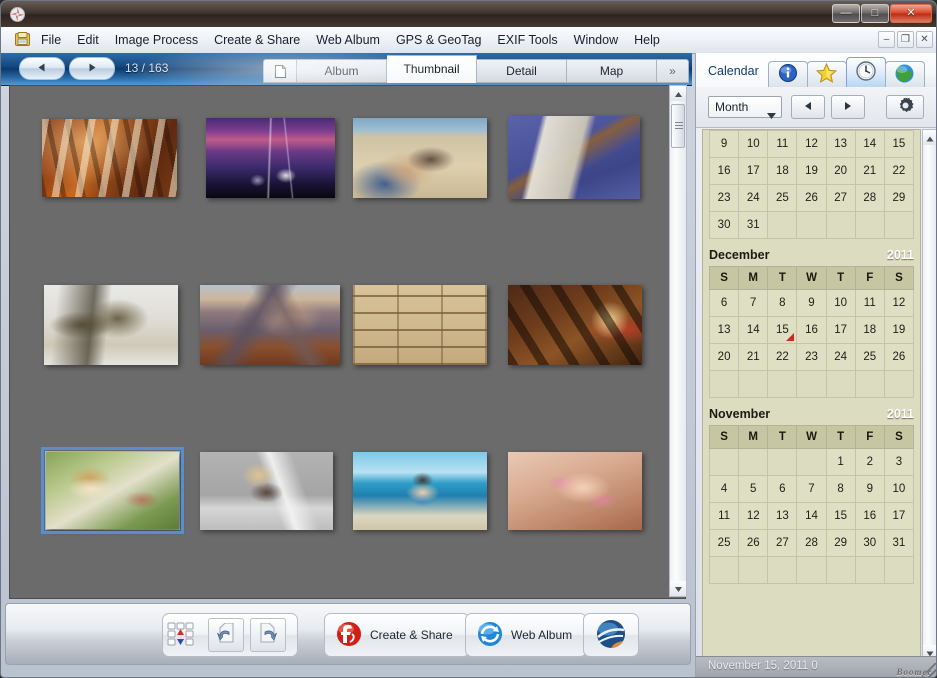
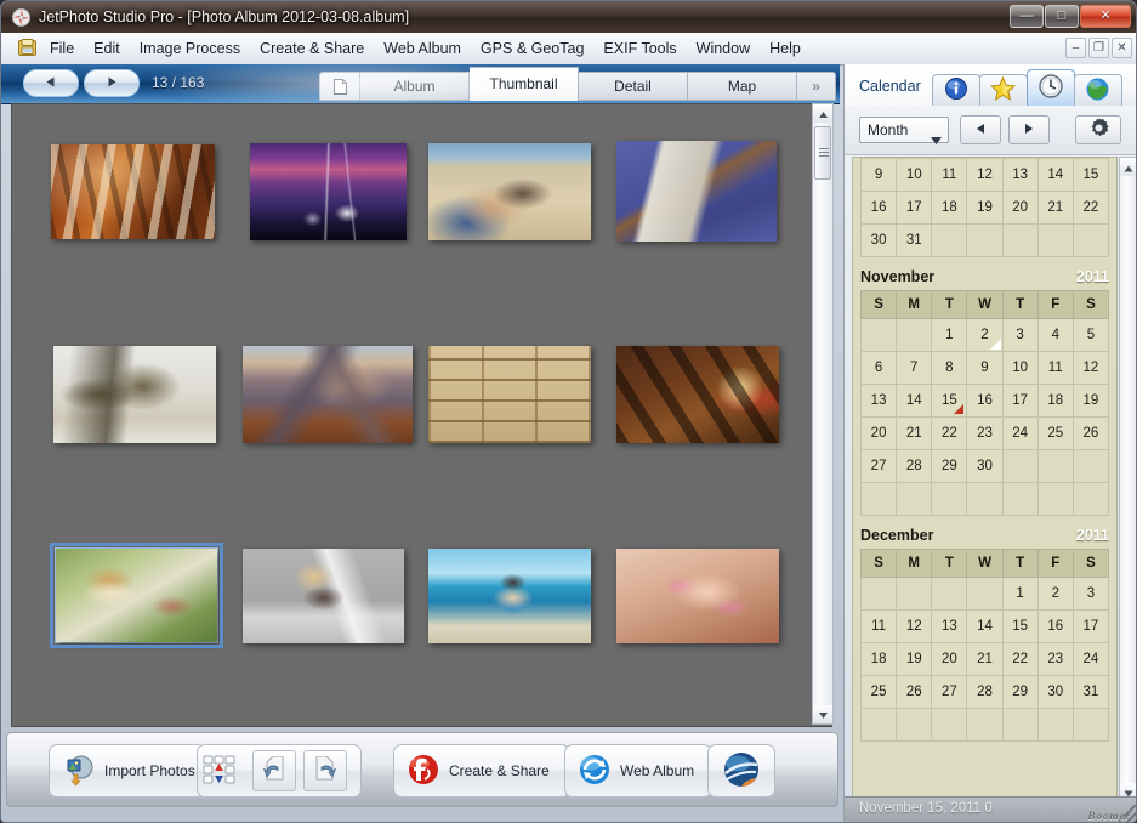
+ JetPhoto Studio Pro - [Photo Album 2012-03-08.album]
  —
  □
  ✕
  File
  Edit
  Image Process
  Create & Share
  Web Album
  GPS & GeoTag
  EXIF Tools
  Window
  Help
  –
  ❐
  ✕
  Detail
  Map
  »
+ Import Photos
  Create & Share
  Web Album
  Calendar
  Month
  9	10	11	12	13	14	15
  16	17	18	19	20	21	22
- 23	24	25	26	27	28	29
  30	31
- December
+ November
  2011
  S	M	T	W	T	F	S
+ 		1	2	3	4	5
  6	7	8	9	10	11	12
  13	14	15	16	17	18	19
  20	21	22	23	24	25	26
+ 27	28	29	30
- November
+ December
  2011
  S	M	T	W	T	F	S
  				1	2	3
- 4	5	6	7	8	9	10
  11	12	13	14	15	16	17
+ 18	19	20	21	22	23	24
  25	26	27	28	29	30	31
  November 15, 2011 0
  Boomer
